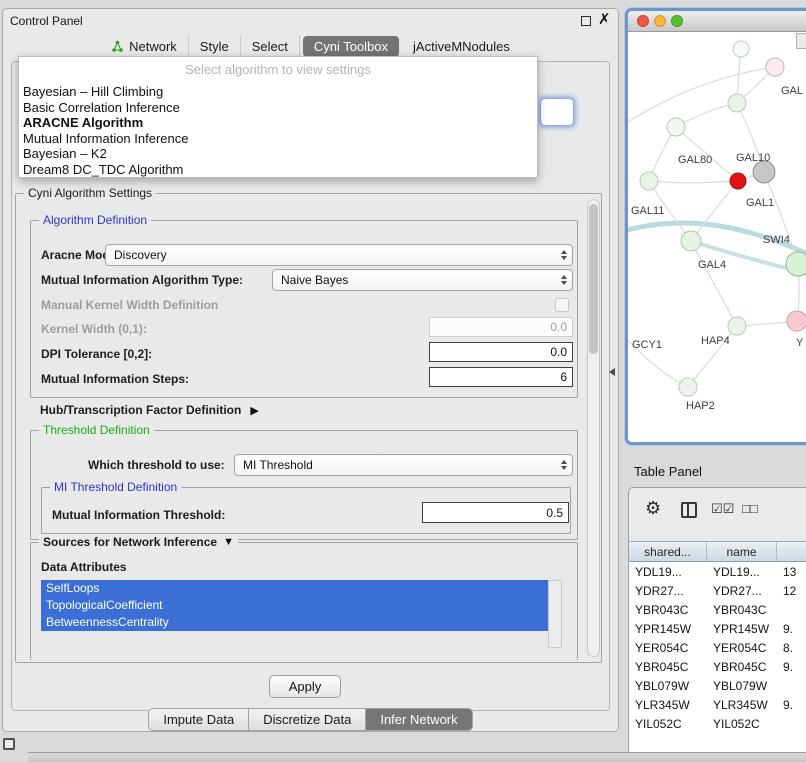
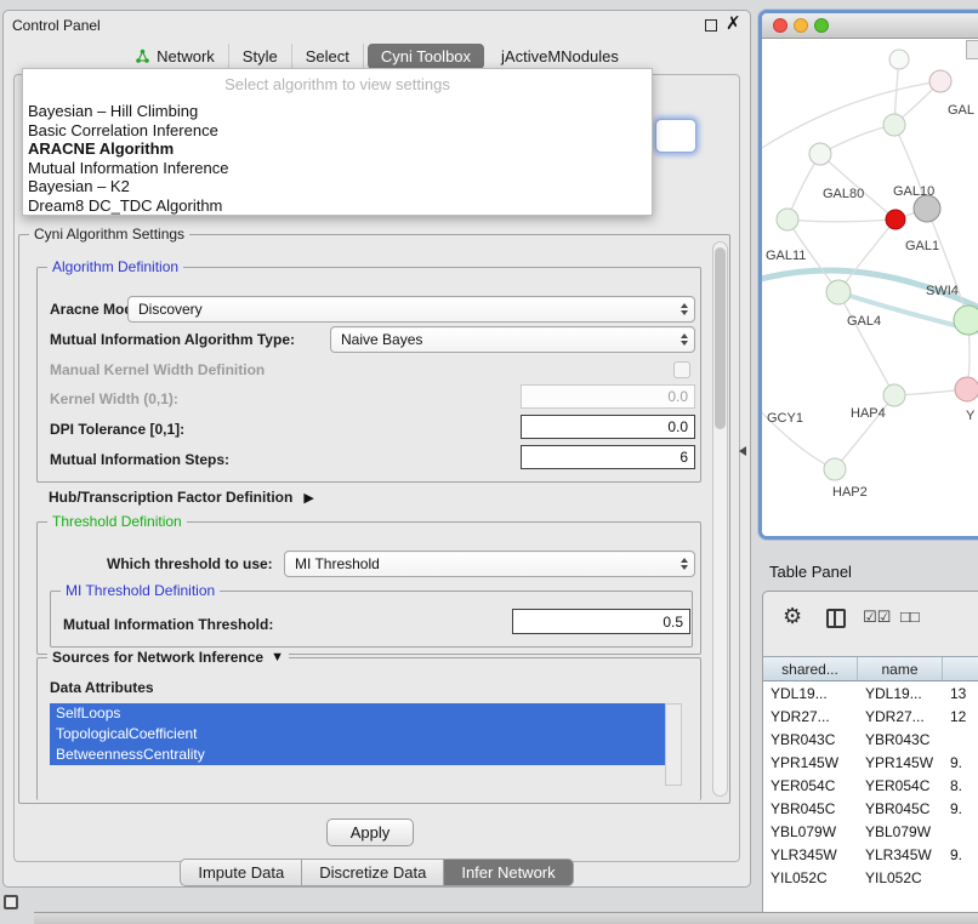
  Control Panel
  ✗
  Network
  Style
  Select
  Cyni Toolbox
  jActiveMNodules
  Select algorithm to view settings
  Bayesian – Hill Climbing
  Basic Correlation Inference
  ARACNE Algorithm
  Mutual Information Inference
  Bayesian – K2
  Dream8 DC_TDC Algorithm
  Cyni Algorithm Settings
  Algorithm Definition
  Aracne Mo
  Discovery
  Mutual Information Algorithm Type:
  Naive Bayes
  Manual Kernel Width Definition
  Kernel Width (0,1):
  0.0
- DPI Tolerance [0,2]:
+ DPI Tolerance [0,1]:
  0.0
  Mutual Information Steps:
  6
  Hub/Transcription Factor Definition
  ▶
  Threshold Definition
  Which threshold to use:
  MI Threshold
  MI Threshold Definition
  Mutual Information Threshold:
  0.5
  Sources for Network Inference
  ▼
  Data Attributes
  SelfLoops
  TopologicalCoefficient
  BetweennessCentrality
  Apply
  Impute Data
  Discretize Data
  Infer Network
  GAL80
  GAL10
  GAL11
  GAL1
  SWI4
  GAL4
  GCY1
  HAP4
  HAP2
  GAL
  Y
  Table Panel
  ⚙
  ☑☑
  □□
  shared...
  name
  YDL19...
  YDL19...
  13
  YDR27...
  YDR27...
  12
  YBR043C
  YBR043C
  YPR145W
  YPR145W
  9.
  YER054C
  YER054C
  8.
  YBR045C
  YBR045C
  9.
  YBL079W
  YBL079W
  YLR345W
  YLR345W
  9.
  YIL052C
  YIL052C
